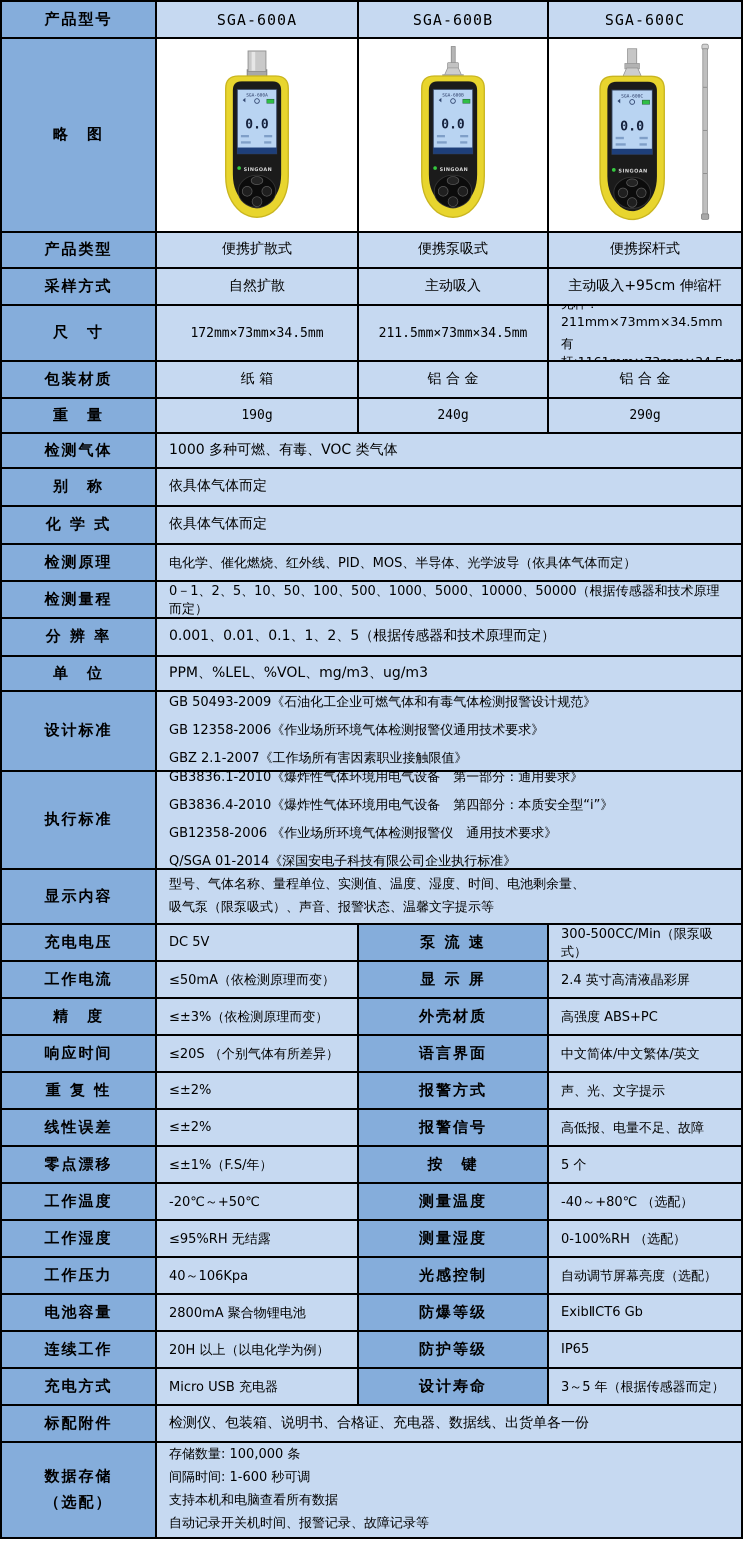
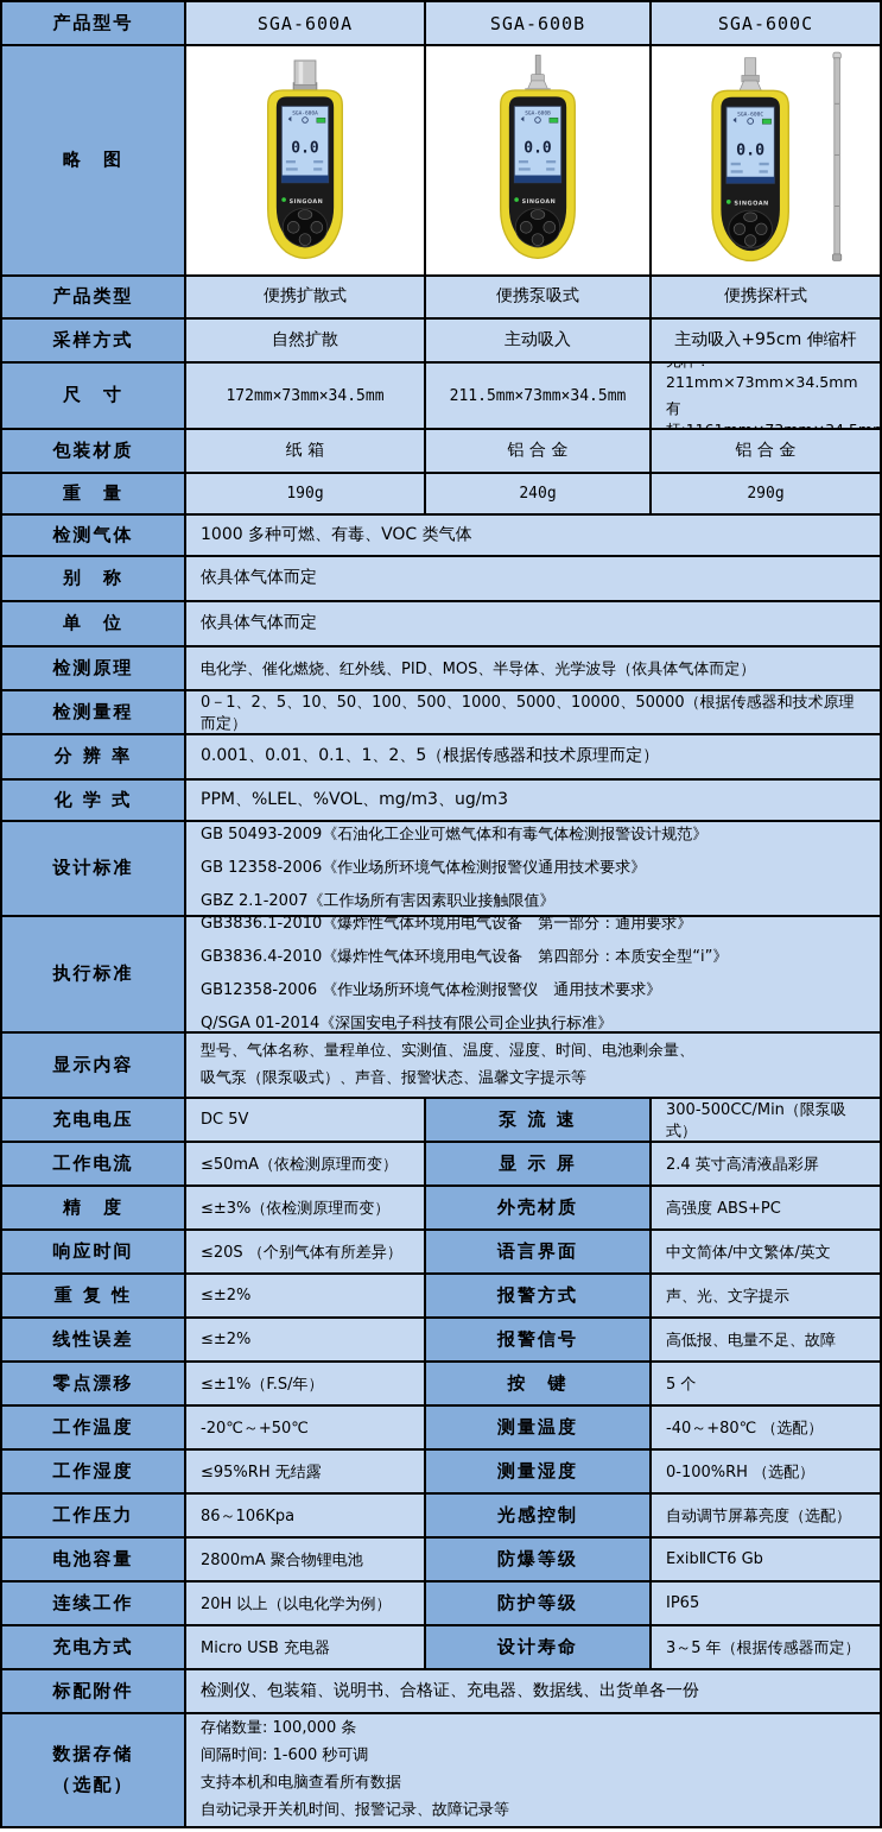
  产品型号
  SGA-600A
  SGA-600B
  SGA-600C
  略 图
  0.0
  0.0
  0.0
  产品类型
  便携扩散式
  便携泵吸式
  便携探杆式
  采样方式
  自然扩散
  主动吸入
  主动吸入+95cm 伸缩杆
  尺 寸
  172mm×73mm×34.5mm
  211.5mm×73mm×34.5mm
  211mm×73mm×34.5mm
  包装材质
  纸 箱
  铝 合 金
  铝 合 金
  重 量
  190g
  240g
  290g
  检测气体
  1000 多种可燃、有毒、VOC 类气体
  别 称
  依具体气体而定
- 化 学 式
+ 单 位
  依具体气体而定
  检测原理
  电化学、催化燃烧、红外线、PID、MOS、半导体、光学波导（依具体气体而定）
  检测量程
  0－1、2、5、10、50、100、500、1000、5000、10000、50000（根据传感器和技术原理而定）
  分 辨 率
  0.001、0.01、0.1、1、2、5（根据传感器和技术原理而定）
- 单 位
+ 化 学 式
  PPM、%LEL、%VOL、mg/m3、ug/m3
  设计标准
  GB 50493-2009《石油化工企业可燃气体和有毒气体检测报警设计规范》
  GB 12358-2006《作业场所环境气体检测报警仪通用技术要求》
  GBZ 2.1-2007《工作场所有害因素职业接触限值》
  执行标准
  GB3836.1-2010《爆炸性气体环境用电气设备 第一部分：通用要求》
  GB3836.4-2010《爆炸性气体环境用电气设备 第四部分：本质安全型“i”》
  GB12358-2006 《作业场所环境气体检测报警仪 通用技术要求》
  Q/SGA 01-2014《深国安电子科技有限公司企业执行标准》
  显示内容
  型号、气体名称、量程单位、实测值、温度、湿度、时间、电池剩余量、
  吸气泵（限泵吸式）、声音、报警状态、温馨文字提示等
  充电电压
  DC 5V
  泵 流 速
  300-500CC/Min（限泵吸式）
  工作电流
  ≤50mA（依检测原理而变）
  显 示 屏
  2.4 英寸高清液晶彩屏
  精 度
  ≤±3%（依检测原理而变）
  外壳材质
  高强度 ABS+PC
  响应时间
  ≤20S （个别气体有所差异）
  语言界面
  中文简体/中文繁体/英文
  重 复 性
  ≤±2%
  报警方式
  声、光、文字提示
  线性误差
  ≤±2%
  报警信号
  高低报、电量不足、故障
  零点漂移
  ≤±1%（F.S/年）
  按 键
  5 个
  工作温度
  -20℃～+50℃
  测量温度
  -40～+80℃ （选配）
  工作湿度
  ≤95%RH 无结露
  测量湿度
  0-100%RH （选配）
  工作压力
- 40～106Kpa
+ 86～106Kpa
  光感控制
  自动调节屏幕亮度（选配）
  电池容量
  2800mA 聚合物锂电池
  防爆等级
  ExibⅡCT6 Gb
  连续工作
  20H 以上（以电化学为例）
  防护等级
  IP65
  充电方式
  Micro USB 充电器
  设计寿命
  3～5 年（根据传感器而定）
  标配附件
  检测仪、包装箱、说明书、合格证、充电器、数据线、出货单各一份
  数据存储
  （选配）
  存储数量: 100,000 条
  间隔时间: 1-600 秒可调
  支持本机和电脑查看所有数据
  自动记录开关机时间、报警记录、故障记录等
